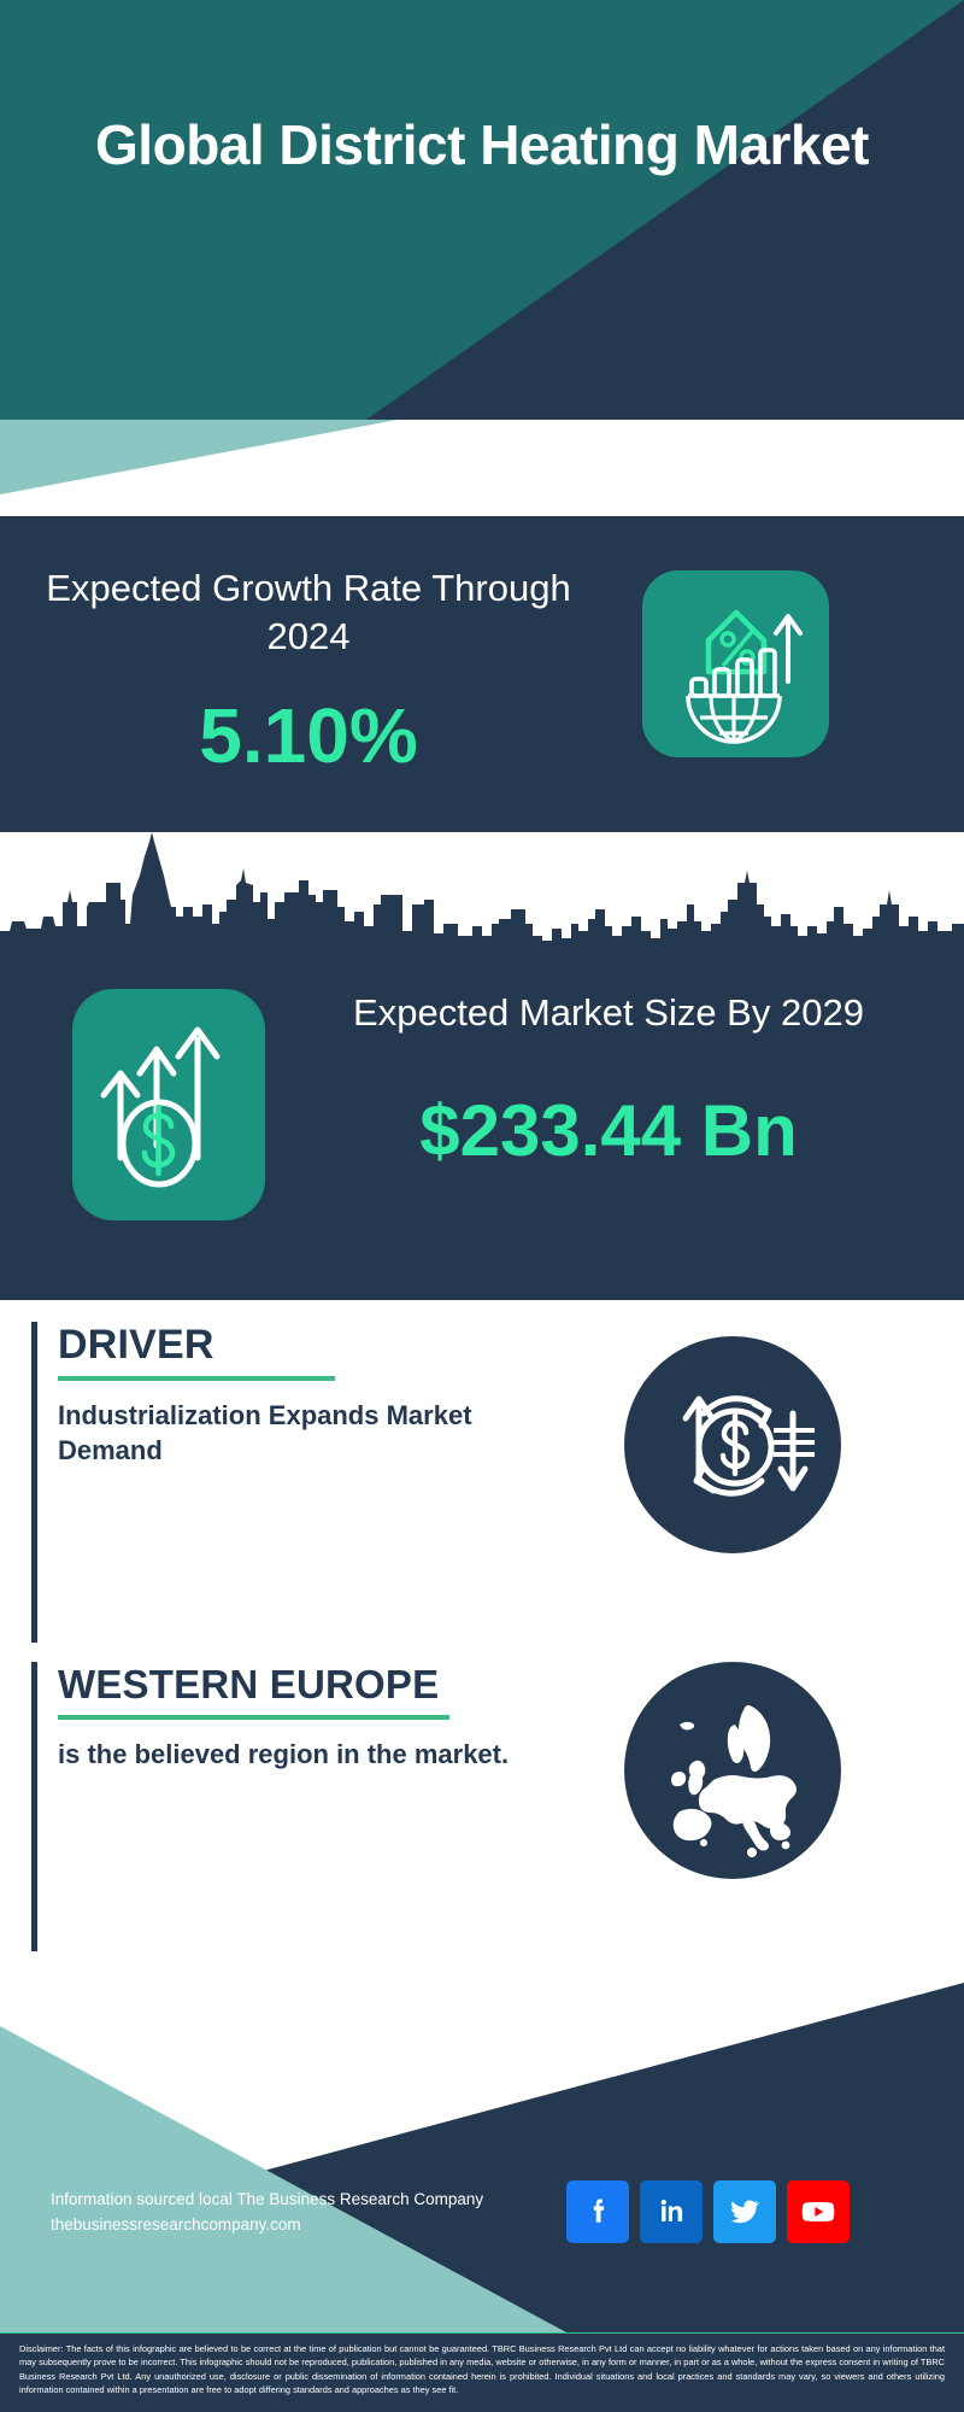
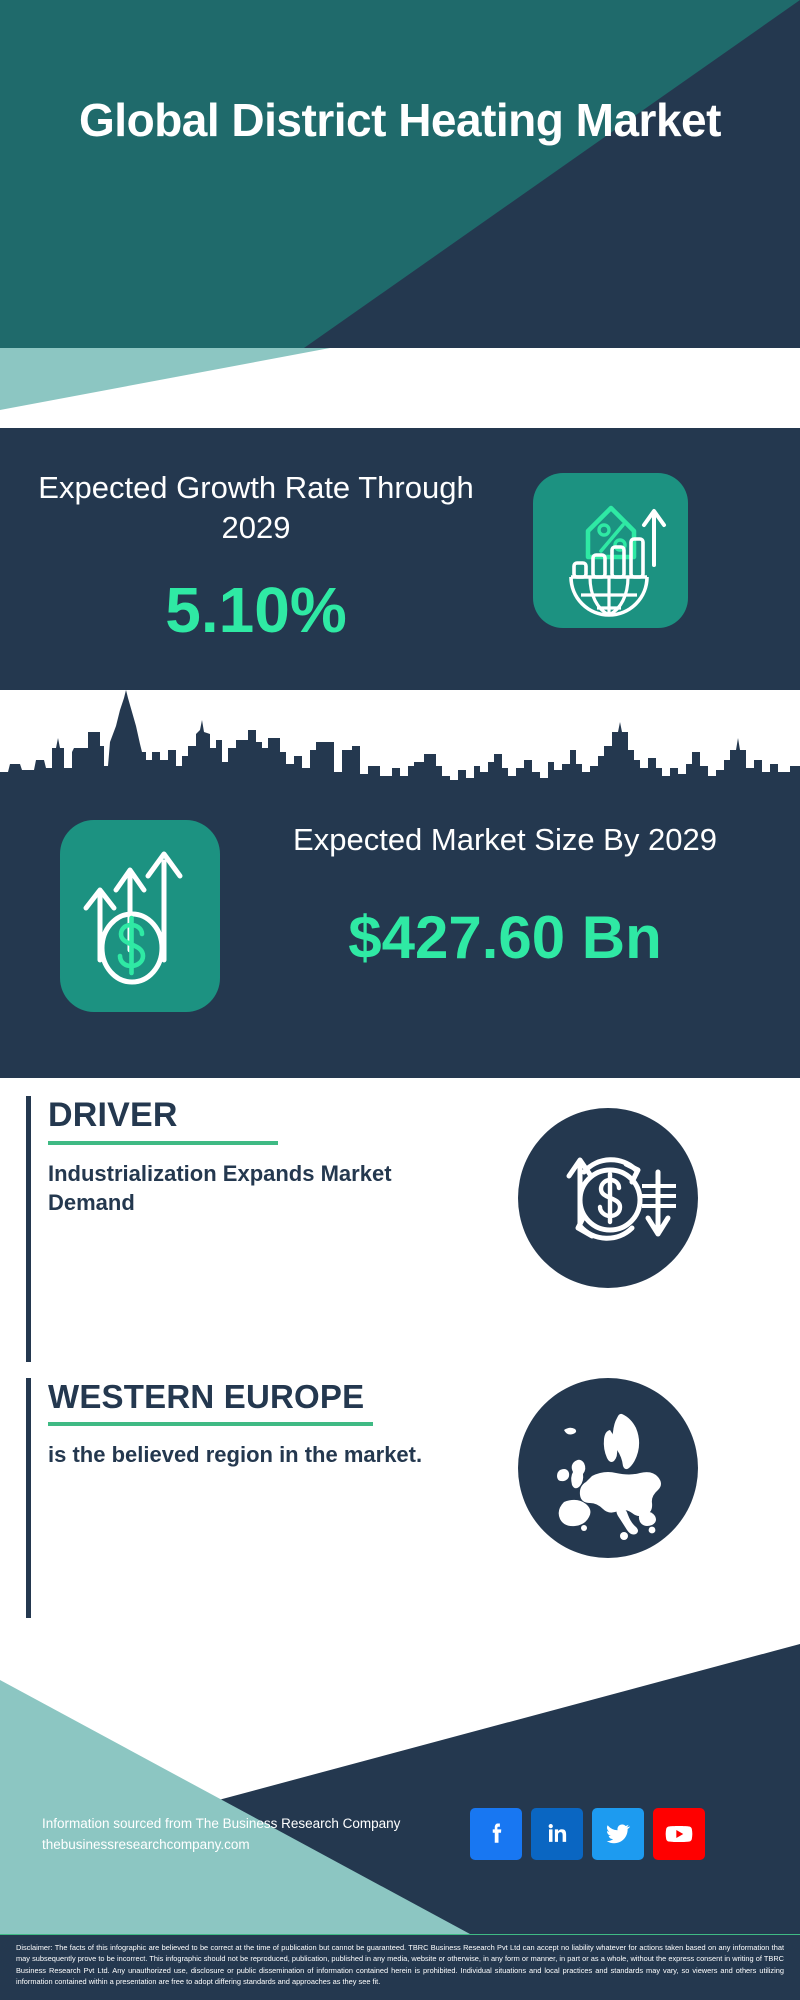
  Global District Heating Market
- Expected Growth Rate Through 2024
+ Expected Growth Rate Through 2029
  5.10%
  Expected Market Size By 2029
- $233.44 Bn
+ $427.60 Bn
  DRIVER
  Industrialization Expands Market Demand
  WESTERN EUROPE
  is the believed region in the market.
- Information sourced local The Business Research Company
+ Information sourced from The Business Research Company
  thebusinessresearchcompany.com
  Disclaimer: The facts of this infographic are believed to be correct at the time of publication but cannot be guaranteed. TBRC Business Research Pvt Ltd can accept no liability whatever for actions taken based on any information that may subsequently prove to be incorrect. This infographic should not be reproduced, publication, published in any media, website or otherwise, in any form or manner, in part or as a whole, without the express consent in writing of TBRC Business Research Pvt Ltd. Any unauthorized use, disclosure or public dissemination of information contained herein is prohibited. Individual situations and local practices and standards may vary, so viewers and others utilizing information contained within a presentation are free to adopt differing standards and approaches as they see fit.
